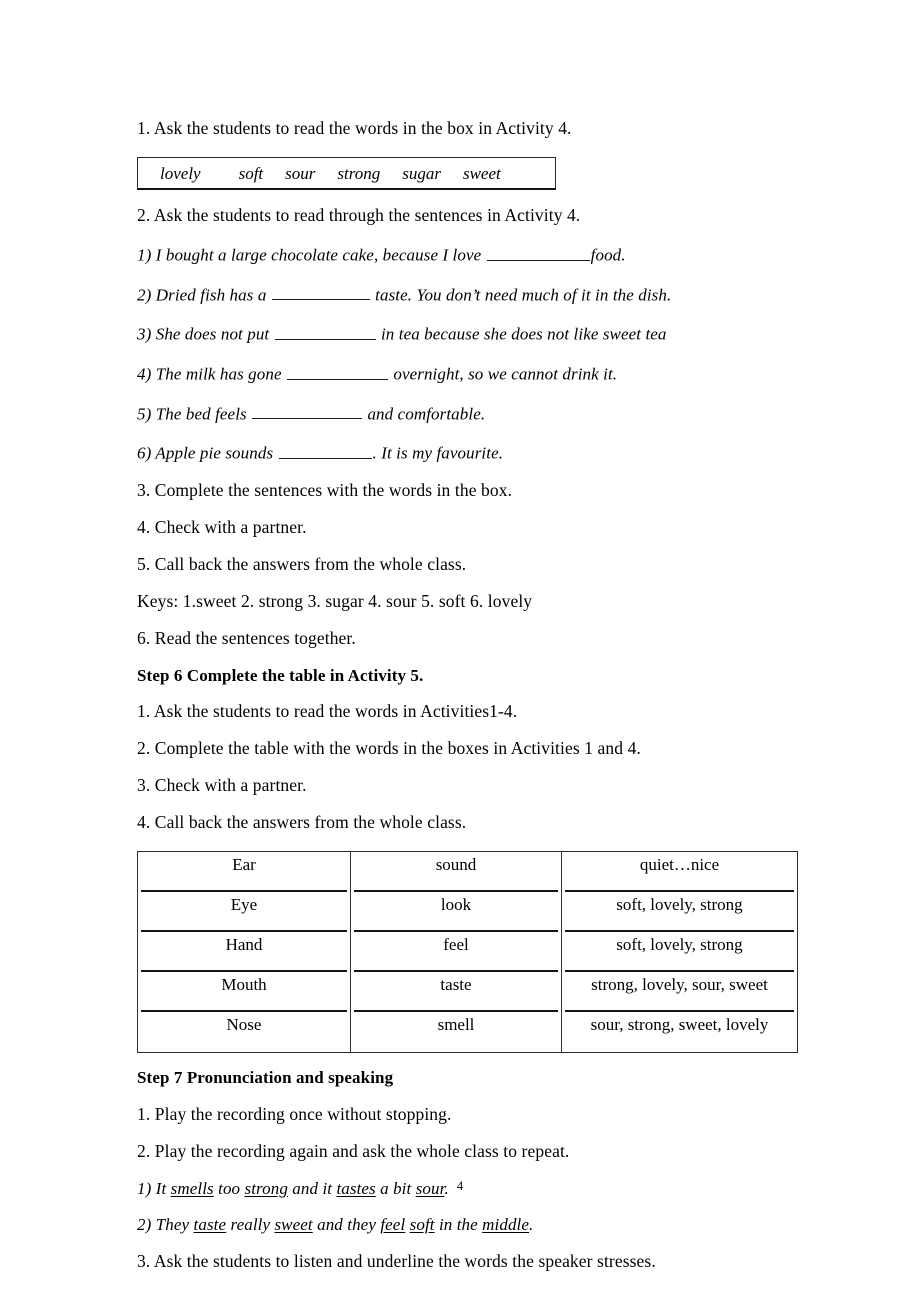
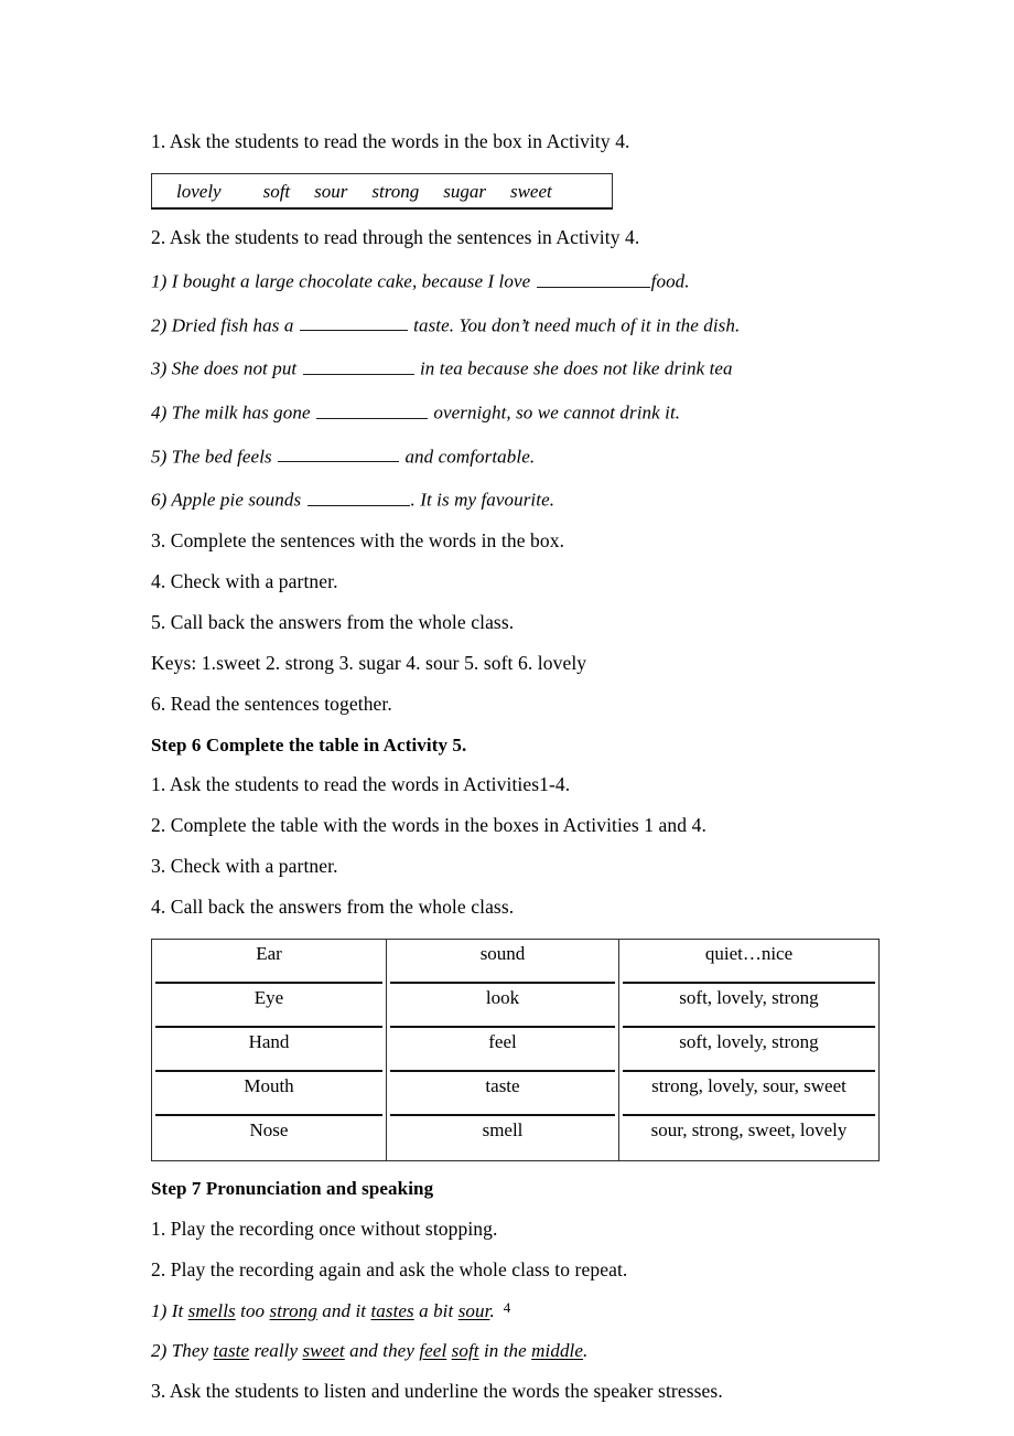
  1. Ask the students to read the words in the box in Activity 4.
  lovely
  soft
  sour
  strong
  sugar
  sweet
  2. Ask the students to read through the sentences in Activity 4.
  1) I bought a large chocolate cake, because I love food.
  2) Dried fish has a taste. You don’t need much of it in the dish.
- 3) She does not put in tea because she does not like sweet tea
+ 3) She does not put in tea because she does not like drink tea
  4) The milk has gone overnight, so we cannot drink it.
  5) The bed feels and comfortable.
  6) Apple pie sounds . It is my favourite.
  3. Complete the sentences with the words in the box.
  4. Check with a partner.
  5. Call back the answers from the whole class.
  Keys: 1.sweet 2. strong 3. sugar 4. sour 5. soft 6. lovely
  6. Read the sentences together.
  Step 6 Complete the table in Activity 5.
  1. Ask the students to read the words in Activities1-4.
  2. Complete the table with the words in the boxes in Activities 1 and 4.
  3. Check with a partner.
  4. Call back the answers from the whole class.
  Ear	sound	quiet…nice
  Eye	look	soft, lovely, strong
  Hand	feel	soft, lovely, strong
  Mouth	taste	strong, lovely, sour, sweet
  Nose	smell	sour, strong, sweet, lovely
  Step 7 Pronunciation and speaking
  1. Play the recording once without stopping.
  2. Play the recording again and ask the whole class to repeat.
  1) It smells too strong and it tastes a bit sour.
  2) They taste really sweet and they feel soft in the middle.
  3. Ask the students to listen and underline the words the speaker stresses.
  4
